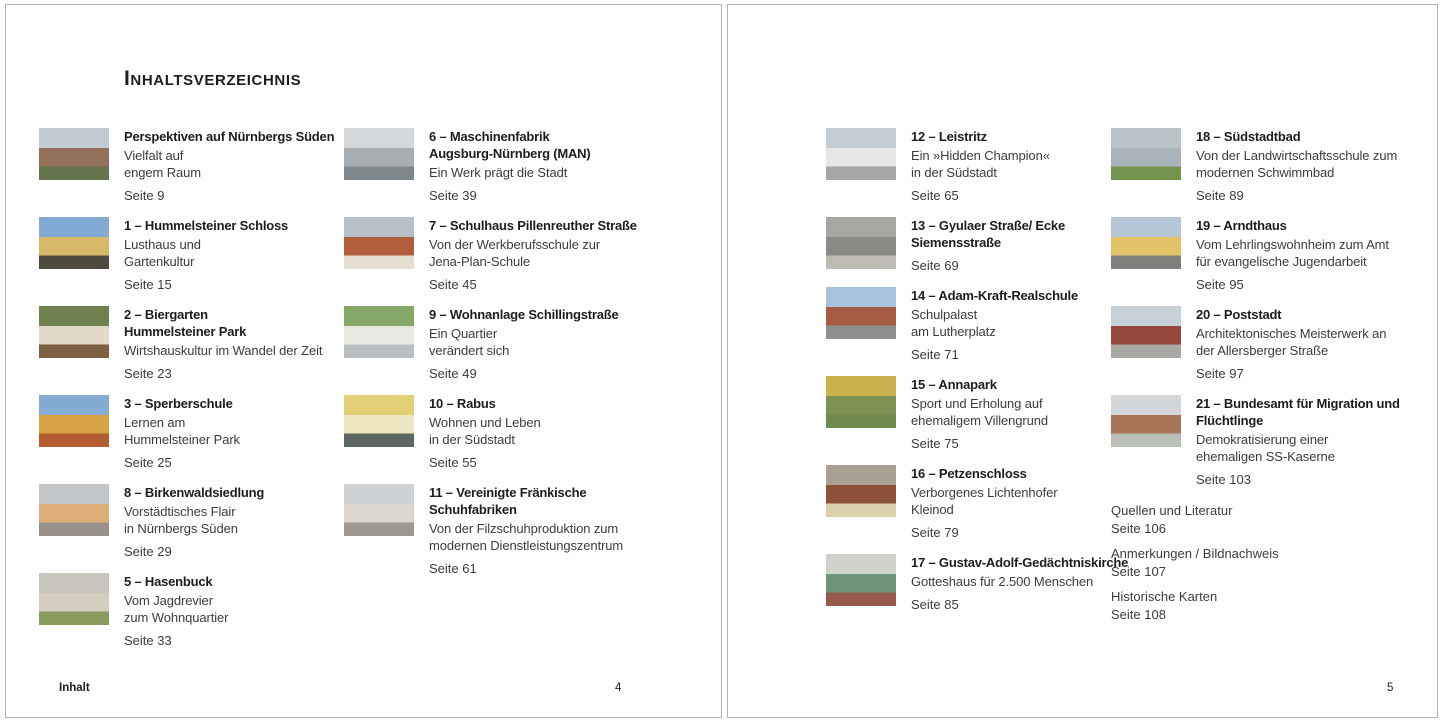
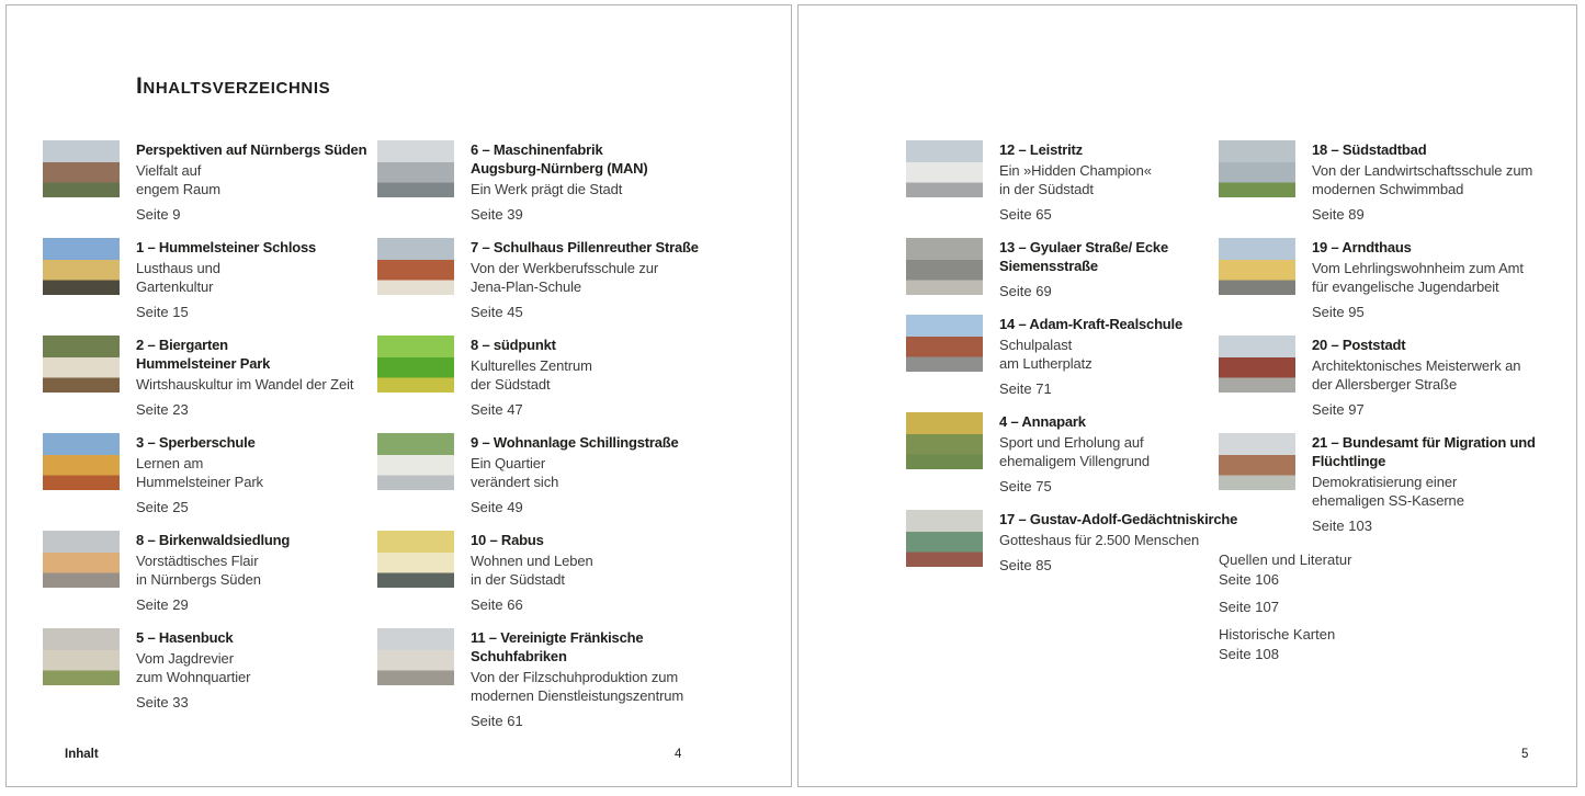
  Inhaltsverzeichnis
  Perspektiven auf Nürnbergs Süden
  Vielfalt auf
  engem Raum
  Seite 9
  1 – Hummelsteiner Schloss
  Lusthaus und
  Gartenkultur
  Seite 15
  2 – Biergarten
  Hummelsteiner Park
  Wirtshauskultur im Wandel der Zeit
  Seite 23
  3 – Sperberschule
  Lernen am
  Hummelsteiner Park
  Seite 25
  8 – Birkenwaldsiedlung
  Vorstädtisches Flair
  in Nürnbergs Süden
  Seite 29
  5 – Hasenbuck
  Vom Jagdrevier
  zum Wohnquartier
  Seite 33
  6 – Maschinenfabrik
  Augsburg-Nürnberg (MAN)
  Ein Werk prägt die Stadt
  Seite 39
  7 – Schulhaus Pillenreuther Straße
  Von der Werkberufsschule zur
  Jena-Plan-Schule
  Seite 45
+ 8 – südpunkt
+ Kulturelles Zentrum
+ der Südstadt
+ Seite 47
  9 – Wohnanlage Schillingstraße
  Ein Quartier
  verändert sich
  Seite 49
  10 – Rabus
  Wohnen und Leben
  in der Südstadt
- Seite 55
+ Seite 66
  11 – Vereinigte Fränkische
  Schuhfabriken
  Von der Filzschuhproduktion zum
  modernen Dienstleistungszentrum
  Seite 61
  Inhalt
  4
  12 – Leistritz
  Ein »Hidden Champion«
  in der Südstadt
  Seite 65
  13 – Gyulaer Straße/ Ecke
  Siemensstraße
  Seite 69
  14 – Adam-Kraft-Realschule
  Schulpalast
  am Lutherplatz
  Seite 71
- 15 – Annapark
+ 4 – Annapark
  Sport und Erholung auf
  ehemaligem Villengrund
  Seite 75
- 16 – Petzenschloss
- Verborgenes Lichtenhofer
- Kleinod
- Seite 79
  17 – Gustav-Adolf-Gedächtniskirche
  Gotteshaus für 2.500 Menschen
  Seite 85
  18 – Südstadtbad
  Von der Landwirtschaftsschule zum
  modernen Schwimmbad
  Seite 89
  19 – Arndthaus
  Vom Lehrlingswohnheim zum Amt
  für evangelische Jugendarbeit
  Seite 95
  20 – Poststadt
  Architektonisches Meisterwerk an
  der Allersberger Straße
  Seite 97
  21 – Bundesamt für Migration und
  Flüchtlinge
  Demokratisierung einer
  ehemaligen SS-Kaserne
  Seite 103
  Quellen und Literatur
  Seite 106
- Anmerkungen / Bildnachweis
  Seite 107
  Historische Karten
  Seite 108
  5
